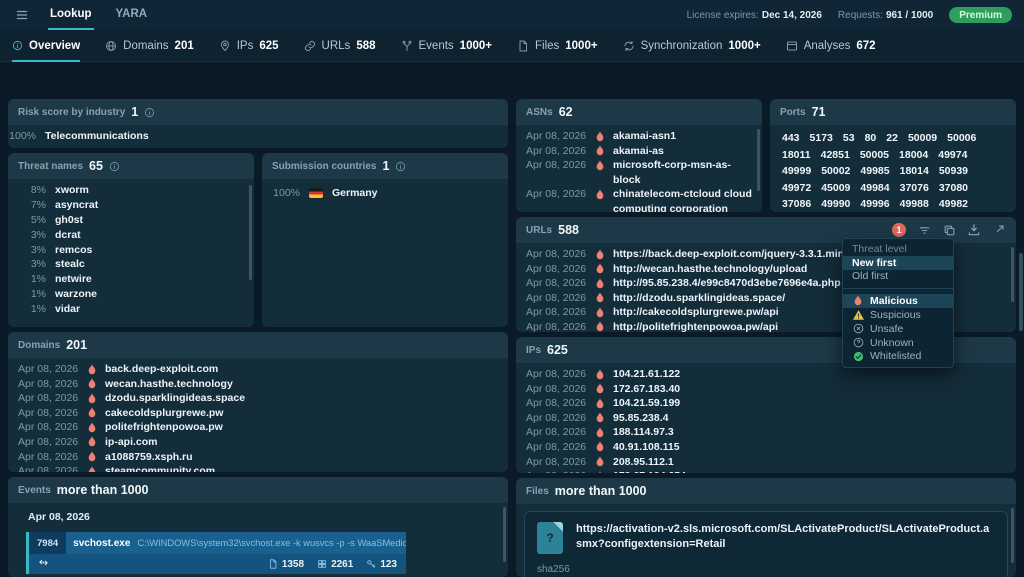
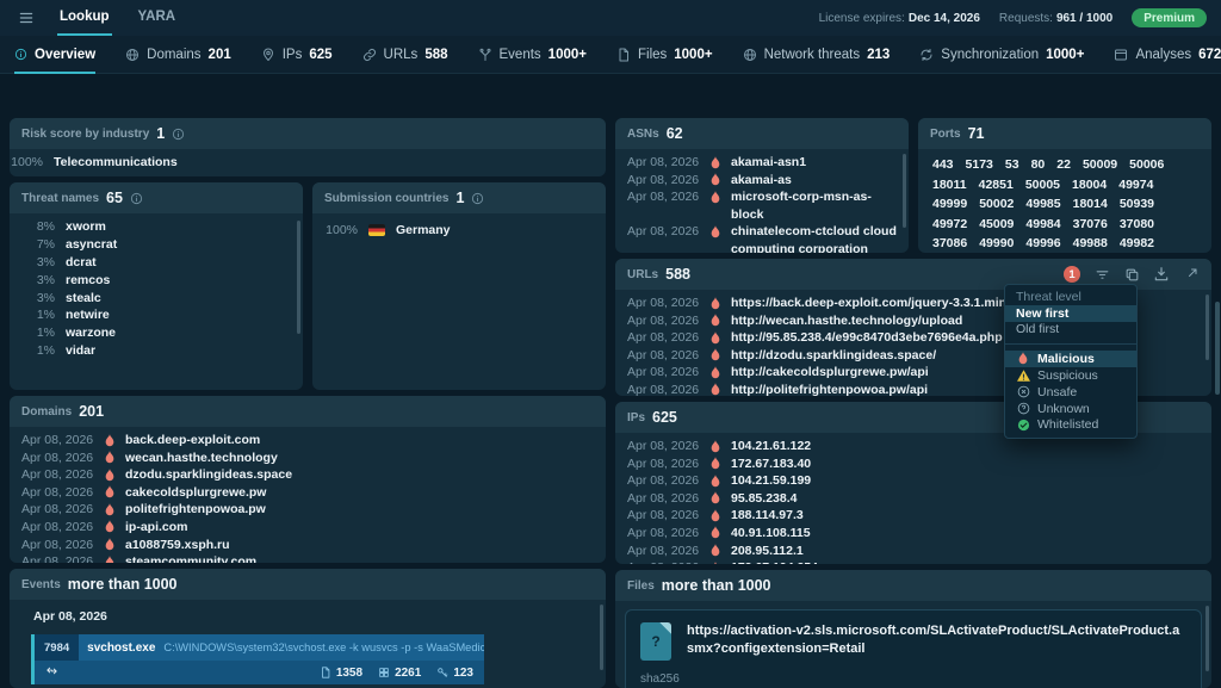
  Lookup
  YARA
  License expires: Dec 14, 2026
  Requests: 961 / 1000
  Premium
  Overview
  Domains
  201
  IPs
  625
  URLs
  588
  Events
  1000+
  Files
  1000+
+ Network threats
+ 213
  Synchronization
  1000+
  Analyses
  672
  Risk score by industry
  1
  100%
  Telecommunications
  Threat names
  65
  8%
  xworm
  7%
  asyncrat
- 5%
- gh0st
  3%
  dcrat
  3%
  remcos
  3%
  stealc
  1%
  netwire
  1%
  warzone
  1%
  vidar
  Submission countries
  1
  100%
  Germany
  Domains
  201
  Apr 08, 2026
  back.deep-exploit.com
  Apr 08, 2026
  wecan.hasthe.technology
  Apr 08, 2026
  dzodu.sparklingideas.space
  Apr 08, 2026
  cakecoldsplurgrewe.pw
  Apr 08, 2026
  politefrightenpowoa.pw
  Apr 08, 2026
  ip-api.com
  Apr 08, 2026
  a1088759.xsph.ru
  Apr 08, 2026
  steamcommunity.com
  Events
  more than 1000
  Apr 08, 2026
  7984
  svchost.exe
  C:\WINDOWS\system32\svchost.exe -k wusvcs -p -s WaaSMedic
  1358
  2261
  123
  ASNs
  62
  Apr 08, 2026
  akamai-asn1
  Apr 08, 2026
  akamai-as
  Apr 08, 2026
  microsoft-corp-msn-as-block
  Apr 08, 2026
  chinatelecom-ctcloud cloud computing corporation
  Ports
  71
  443
  5173
  53
  80
  22
  50009
  50006
  18011
  42851
  50005
  18004
  49974
  49999
  50002
  49985
  18014
  50939
  49972
  45009
  49984
  37076
  37080
  37086
  49990
  49996
  49988
  49982
  URLs
  588
  1
  Apr 08, 2026
  https://back.deep-exploit.com/jquery-3.3.1.min
  Apr 08, 2026
  http://wecan.hasthe.technology/upload
  Apr 08, 2026
  http://95.85.238.4/e99c8470d3ebe7696e4a.php
  Apr 08, 2026
  http://dzodu.sparklingideas.space/
  Apr 08, 2026
  http://cakecoldsplurgrewe.pw/api
  Apr 08, 2026
  http://politefrightenpowoa.pw/api
  IPs
  625
  Apr 08, 2026
  104.21.61.122
  Apr 08, 2026
  172.67.183.40
  Apr 08, 2026
  104.21.59.199
  Apr 08, 2026
  95.85.238.4
  Apr 08, 2026
  188.114.97.3
  Apr 08, 2026
  40.91.108.115
  Apr 08, 2026
  208.95.112.1
  Files
  more than 1000
  ?
  https://activation-v2.sls.microsoft.com/SLActivateProduct/SLActivateProduct.asmx?configextension=Retail
  sha256
  Threat level
  New first
  Old first
  Malicious
  Suspicious
  Unsafe
  Unknown
  Whitelisted
